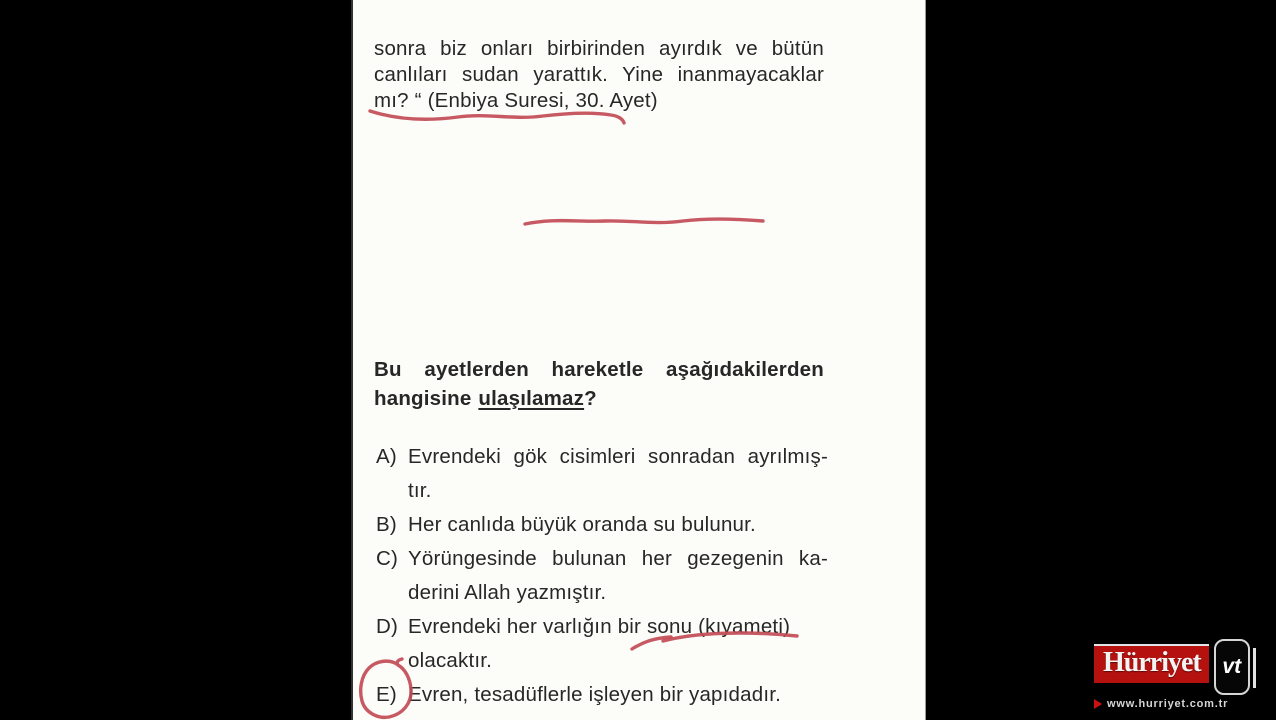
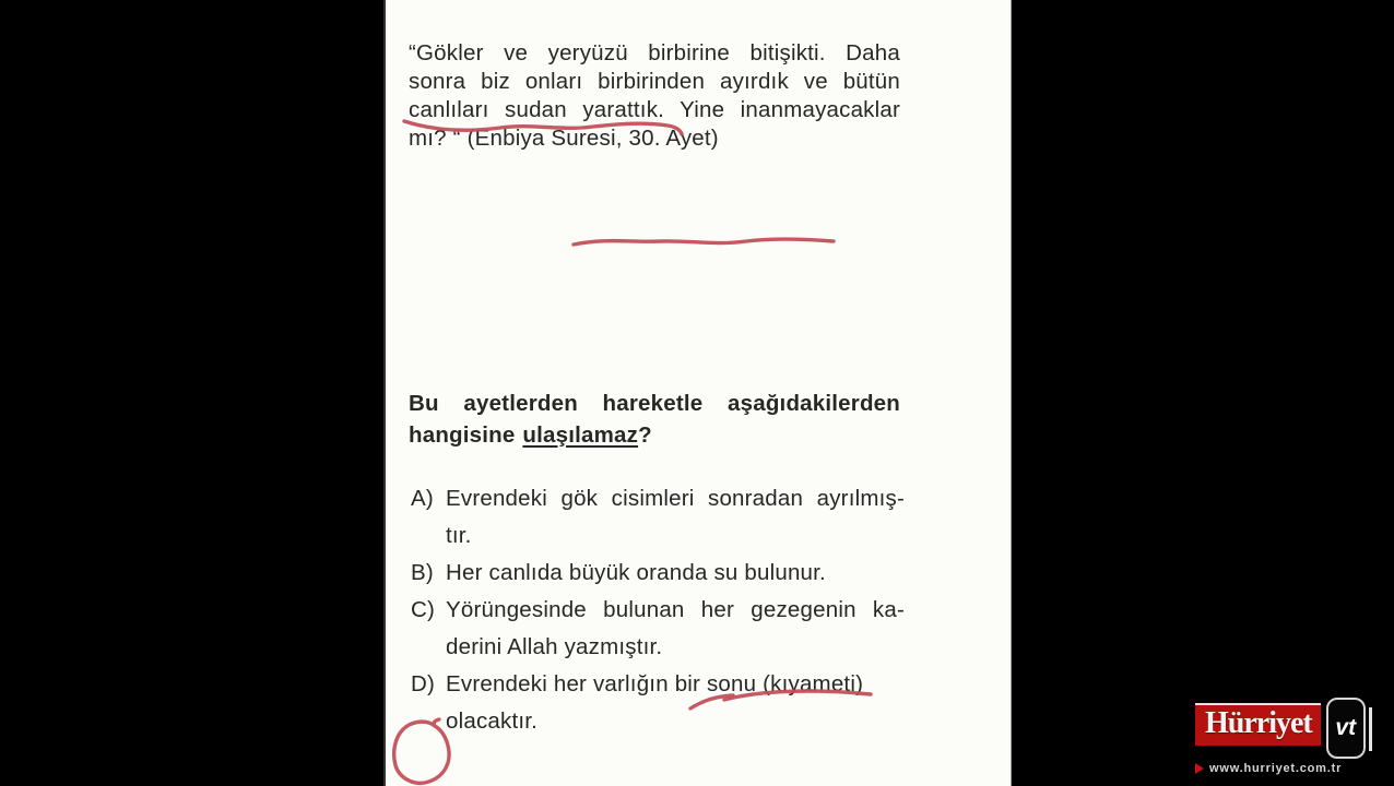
+ “Gökler ve yeryüzü birbirine bitişikti. Daha
  sonra biz onları birbirinden ayırdık ve bütün
  canlıları sudan yarattık. Yine inanmayacaklar
  mı? “ (Enbiya Suresi, 30. Ayet)
  Bu ayetlerden hareketle aşağıdakilerden
  hangisine ulaşılamaz?
  A) Evrendeki gök cisimleri sonradan ayrılmış-
  tır.
  B) Her canlıda büyük oranda su bulunur.
  C) Yörüngesinde bulunan her gezegenin ka-
  derini Allah yazmıştır.
  D) Evrendeki her varlığın bir sonu (kıyameti)
  olacaktır.
- E) Evren, tesadüflerle işleyen bir yapıdadır.
  Hürriyet
  vt
  www.hurriyet.com.tr
